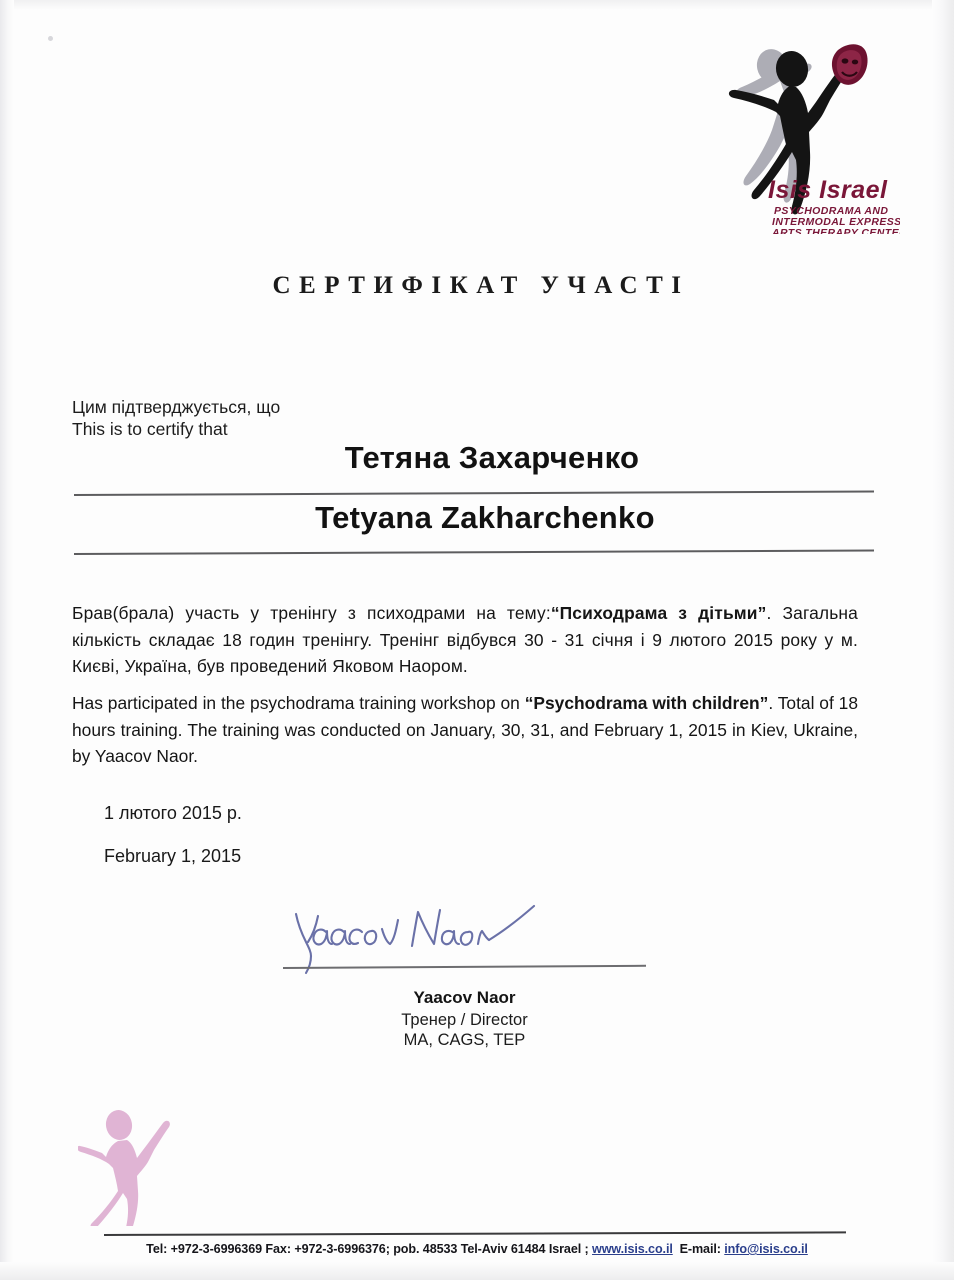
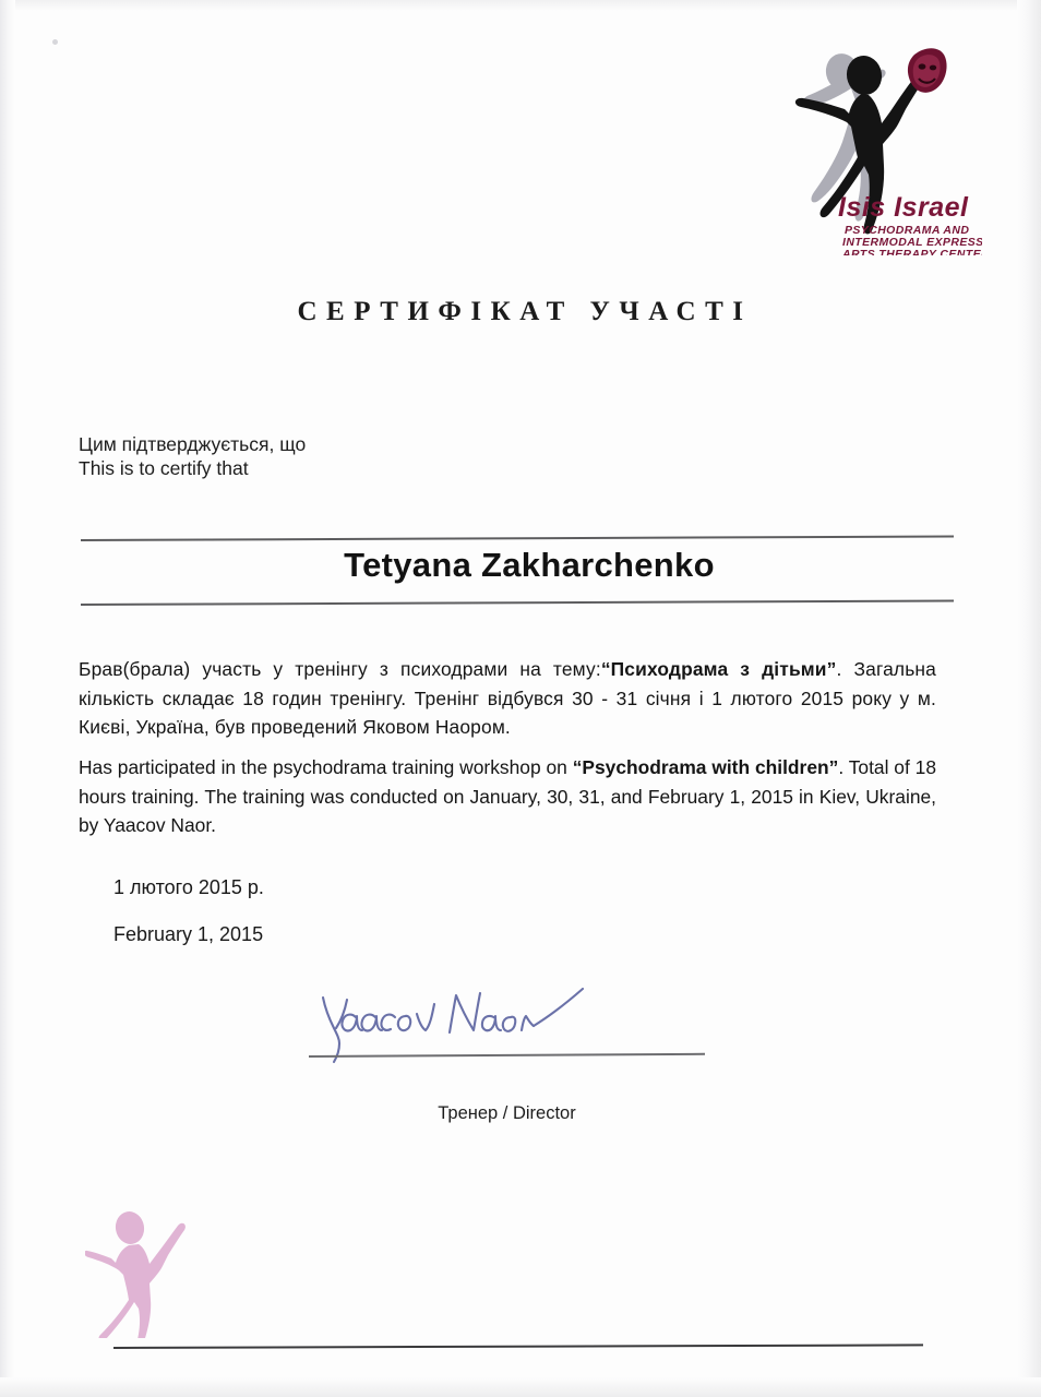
  Isis Israel
  PSYCHODRAMA AND
  INTERMODAL EXPRESS
  ARTS THERAPY CENTE
  СЕРТИФІКАТ УЧАСТІ
  Цим підтверджується, що
  This is to certify that
- Тетяна Захарченко
  Tetyana Zakharchenko
- Брав(брала) участь у тренінгу з психодрами на тему:“Психодрама з дітьми”. Загальна кількість складає 18 годин тренінгу. Тренінг відбувся 30 - 31 січня і 9 лютого 2015 року у м. Києві, Україна, був проведений Яковом Наором.
+ Брав(брала) участь у тренінгу з психодрами на тему:“Психодрама з дітьми”. Загальна кількість складає 18 годин тренінгу. Тренінг відбувся 30 - 31 січня і 1 лютого 2015 року у м. Києві, Україна, був проведений Яковом Наором.
  Has participated in the psychodrama training workshop on “Psychodrama with children”. Total of 18 hours training. The training was conducted on January, 30, 31, and February 1, 2015 in Kiev, Ukraine, by Yaacov Naor.
  1 лютого 2015 р.
  February 1, 2015
- Yaacov Naor
  Тренер / Director
- MA, CAGS, TEP
- Tel: +972-3-6996369 Fax: +972-3-6996376; pob. 48533 Tel-Aviv 61484 Israel ; www.isis.co.il E-mail: info@isis.co.il
